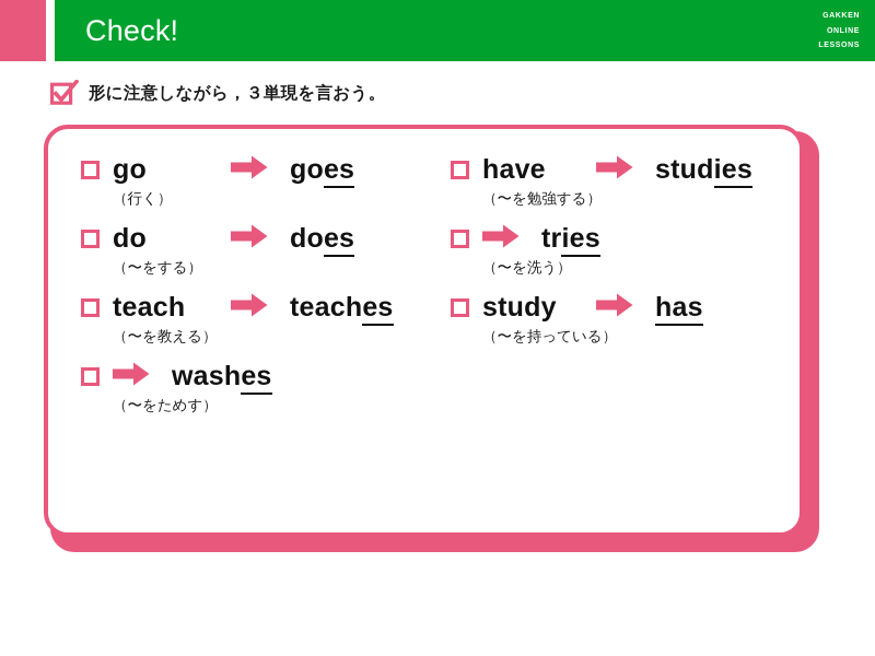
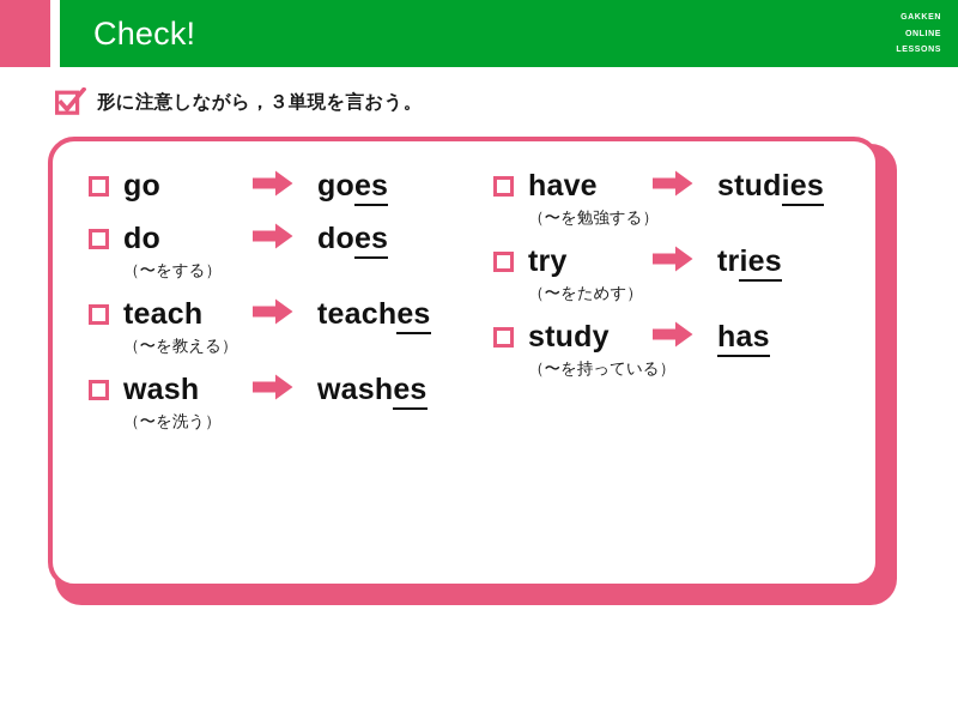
  Check!
  gakken
  online
  lessons
  形に注意しながら，３単現を言おう。
  go
  goes
- （行く）
  do
  does
  （〜をする）
  teach
  teaches
  （〜を教える）
+ wash
  washes
- （〜をためす）
+ （〜を洗う）
  have
  studies
  （〜を勉強する）
+ try
  tries
- （〜を洗う）
+ （〜をためす）
  study
  has
  （〜を持っている）
